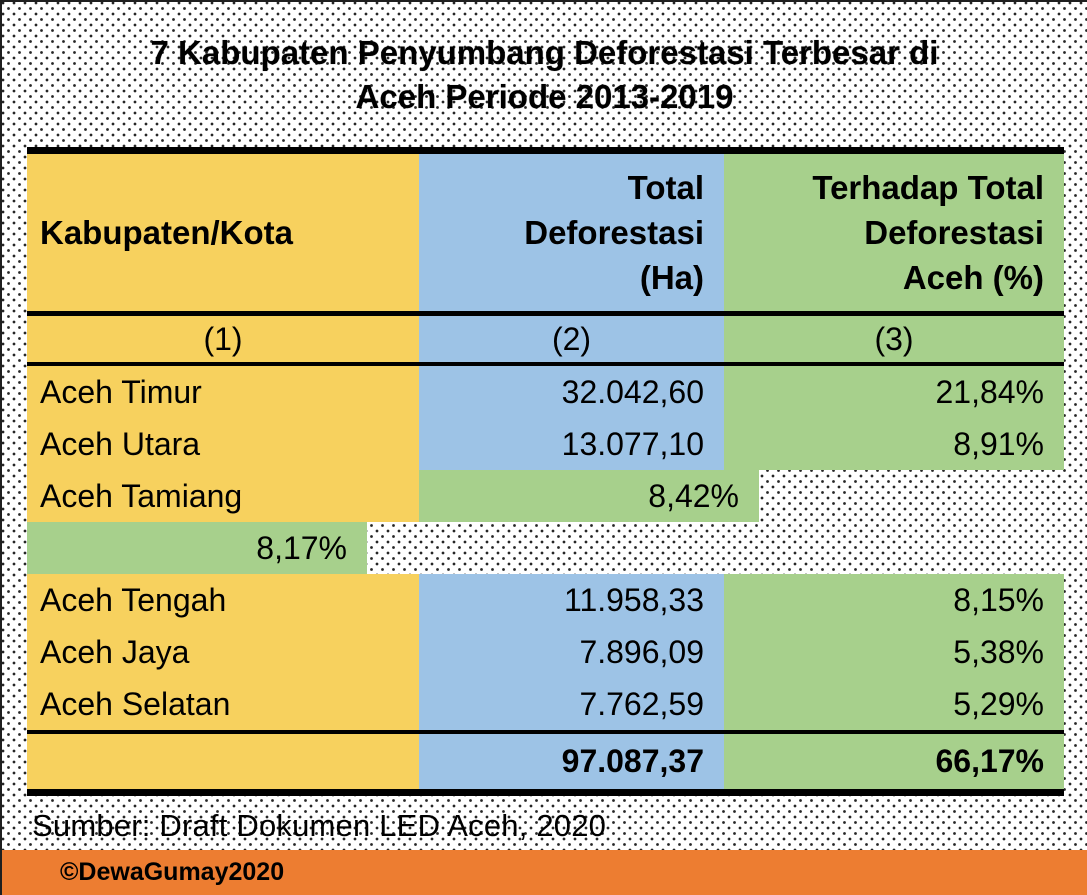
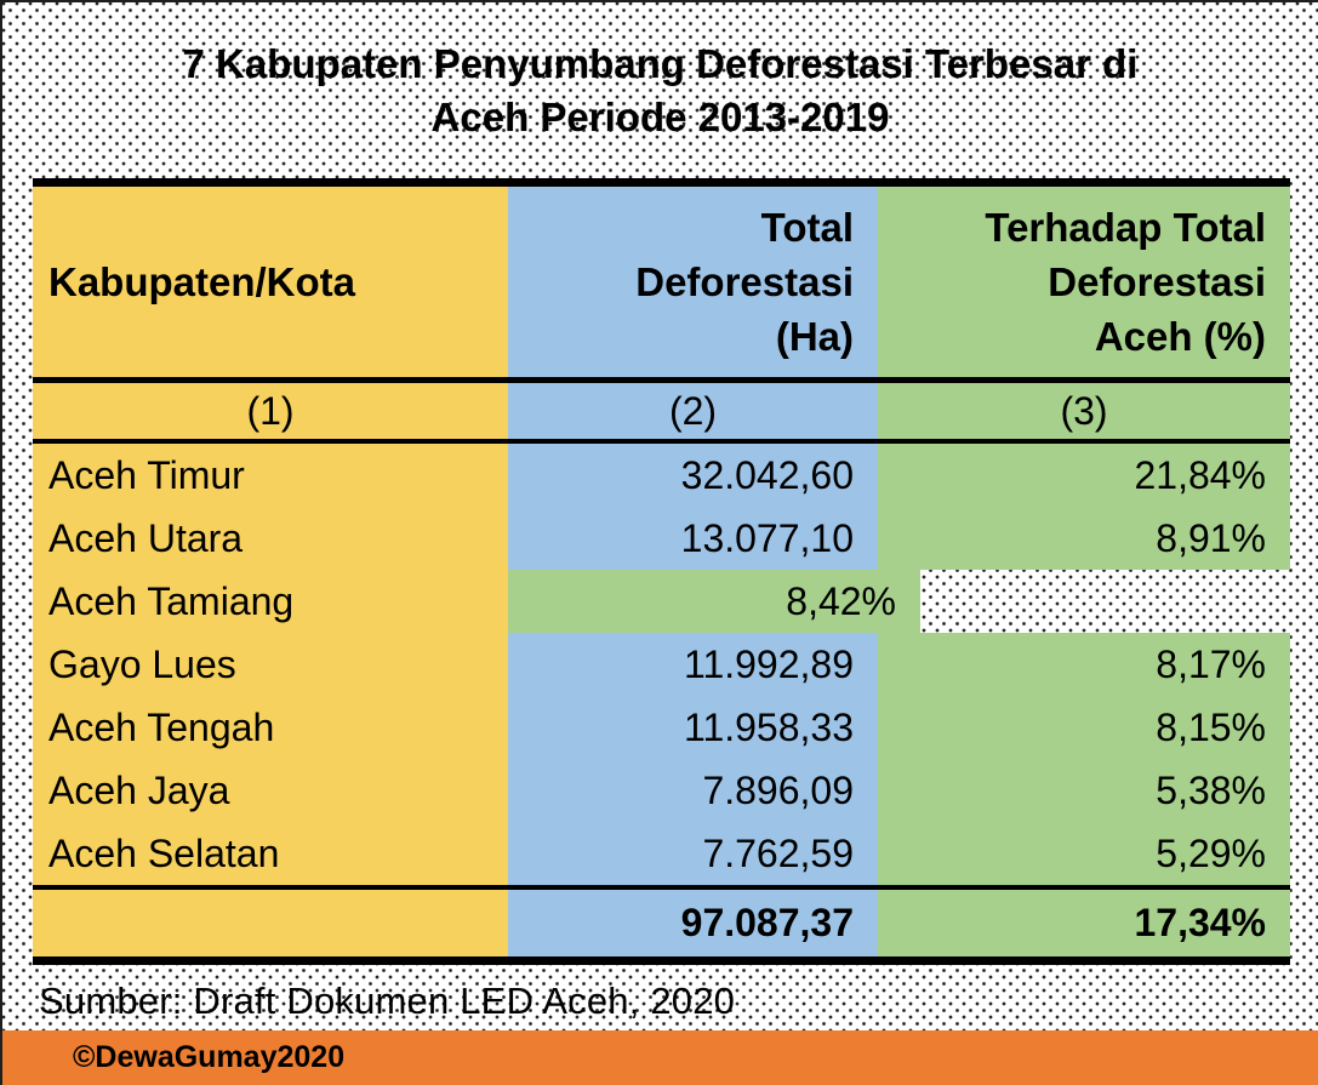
  7 Kabupaten Penyumbang Deforestasi Terbesar di
  Aceh Periode 2013-2019
  Kabupaten/Kota
  Total
  Deforestasi
  (Ha)
  Terhadap Total
  Deforestasi
  Aceh (%)
  (1)
  (2)
  (3)
  Aceh Timur
  32.042,60
  21,84%
  Aceh Utara
  13.077,10
  8,91%
  Aceh Tamiang
  8,42%
+ Gayo Lues
+ 11.992,89
  8,17%
  Aceh Tengah
  11.958,33
  8,15%
  Aceh Jaya
  7.896,09
  5,38%
  Aceh Selatan
  7.762,59
  5,29%
  97.087,37
- 66,17%
+ 17,34%
  Sumber: Draft Dokumen LED Aceh, 2020
  ©DewaGumay2020
